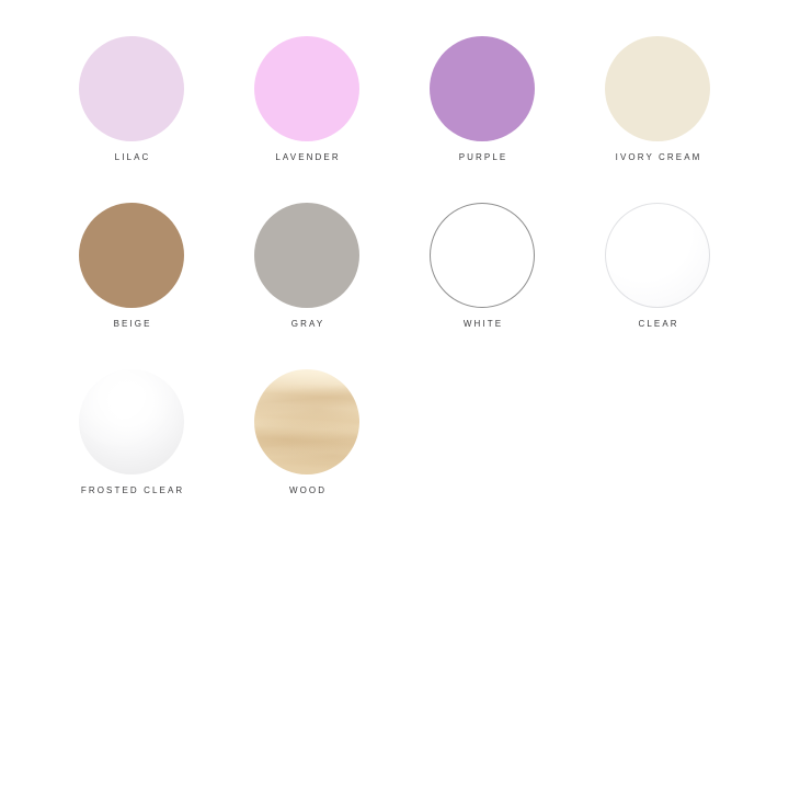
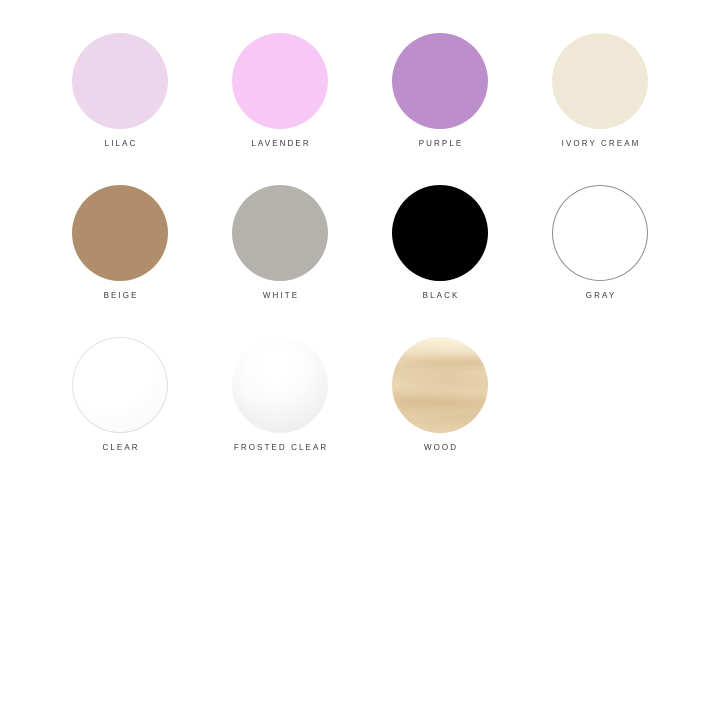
  LILAC
  LAVENDER
  PURPLE
  IVORY CREAM
  BEIGE
- GRAY
+ WHITE
+ BLACK
- WHITE
+ GRAY
  CLEAR
  FROSTED CLEAR
  WOOD
